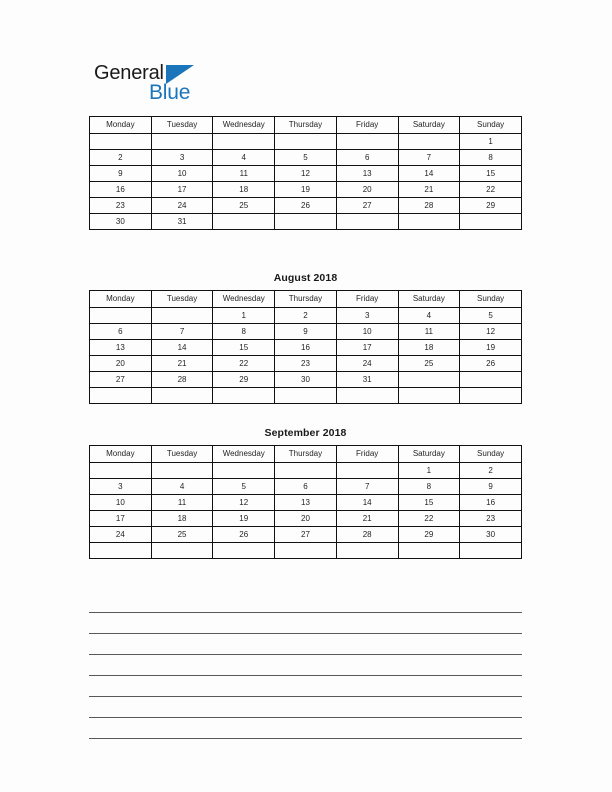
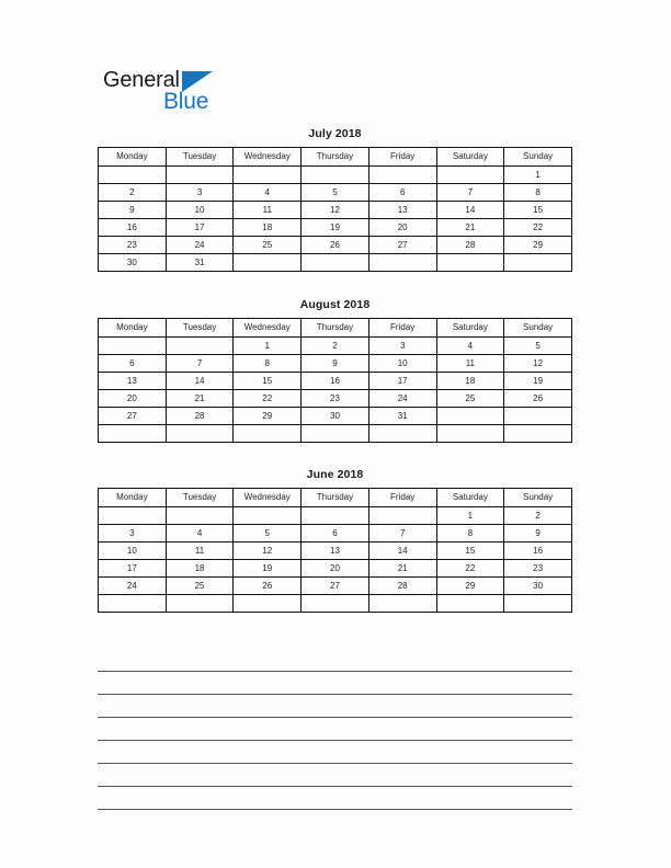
  General
  Blue
+ July 2018
  Monday	Tuesday	Wednesday	Thursday	Friday	Saturday	Sunday
  						1
  2	3	4	5	6	7	8
  9	10	11	12	13	14	15
  16	17	18	19	20	21	22
  23	24	25	26	27	28	29
  30	31
  August 2018
  Monday	Tuesday	Wednesday	Thursday	Friday	Saturday	Sunday
  		1	2	3	4	5
  6	7	8	9	10	11	12
  13	14	15	16	17	18	19
  20	21	22	23	24	25	26
  27	28	29	30	31
- September 2018
+ June 2018
  Monday	Tuesday	Wednesday	Thursday	Friday	Saturday	Sunday
  					1	2
  3	4	5	6	7	8	9
  10	11	12	13	14	15	16
  17	18	19	20	21	22	23
  24	25	26	27	28	29	30
